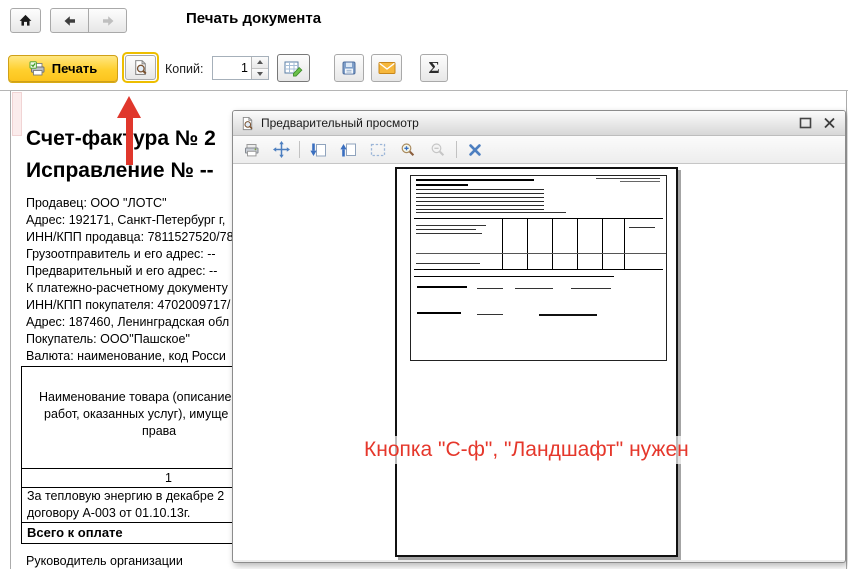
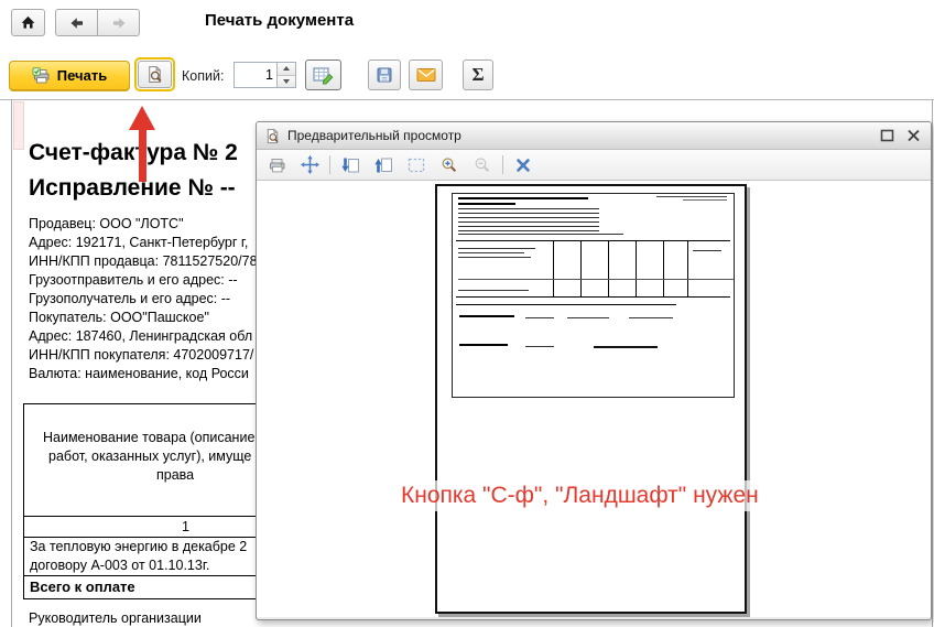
  Печать документа
  Печать
  Копий:
  1
  Σ
  Счет-факура № 2
  Исправление № --
  Продавец: ООО "ЛОТС"
  Адрес: 192171, Санкт-Петербург г,
  ИНН/КПП продавца: 7811527520/78
  Грузоотправитель и его адрес: --
- Предварительный и его адрес: --
+ Грузополучатель и его адрес: --
- К платежно-расчетному документу
- ИНН/КПП покупателя: 4702009717/
+ Покупатель: ООО"Пашское"
  Адрес: 187460, Ленинградская обл
- Покупатель: ООО"Пашское"
+ ИНН/КПП покупателя: 4702009717/
  Валюта: наименование, код Росси
  Наименование товара (описание
  работ, оказанных услуг), имуще
  права
  1
  За тепловую энергию в декабре 2
  договору А-003 от 01.10.13г.
  Всего к оплате
  Руководитель организации
  Предварительный просмотр
  Кнопка "С-ф", "Ландшафт" нужен
